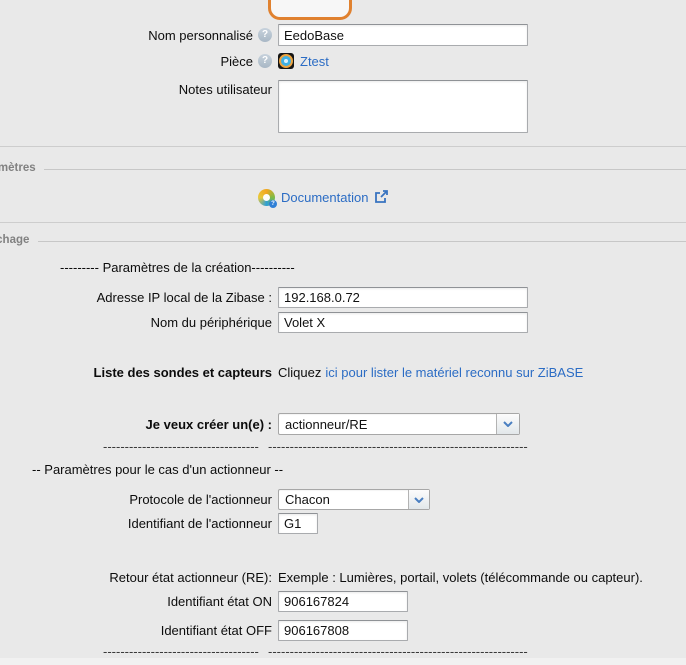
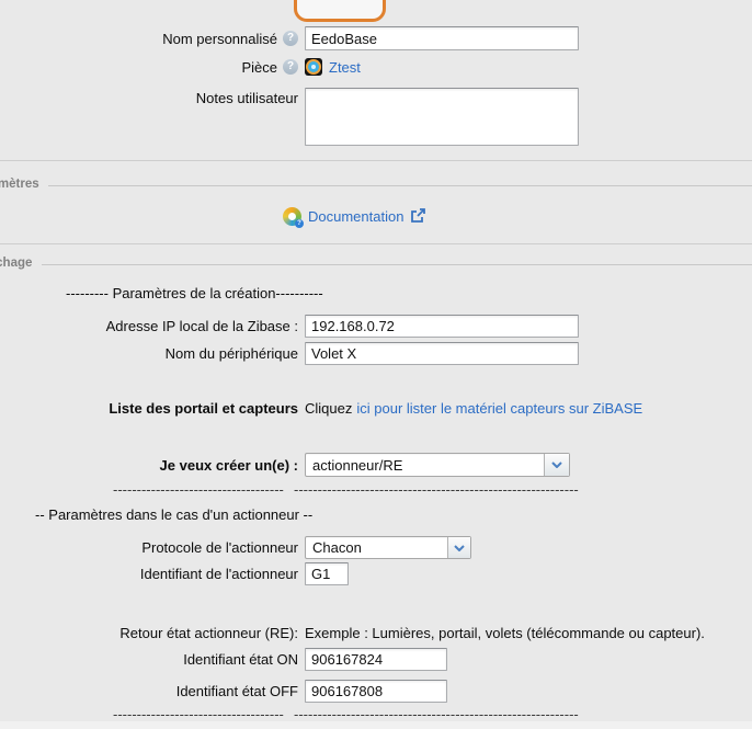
  Nom personnalisé
  EedoBase
  Pièce
  Ztest
  Notes utilisateur
  Documentation
  --------- Paramètres de la création----------
  Adresse IP local de la Zibase :
  192.168.0.72
  Nom du périphérique
  Volet X
- Liste des sondes et capteurs
+ Liste des portail et capteurs
  Cliquez
- ici pour lister le matériel reconnu sur ZiBASE
+ ici pour lister le matériel capteurs sur ZiBASE
  Je veux créer un(e) :
  actionneur/RE
  ------------------------------------------------------------
- -- Paramètres pour le cas d'un actionneur --
+ -- Paramètres dans le cas d'un actionneur --
  Protocole de l'actionneur
  Chacon
  Identifiant de l'actionneur
  G1
  Retour état actionneur (RE):
  Exemple : Lumières, portail, volets (télécommande ou capteur).
  Identifiant état ON
  906167824
  Identifiant état OFF
  906167808
  ------------------------------------------------------------
